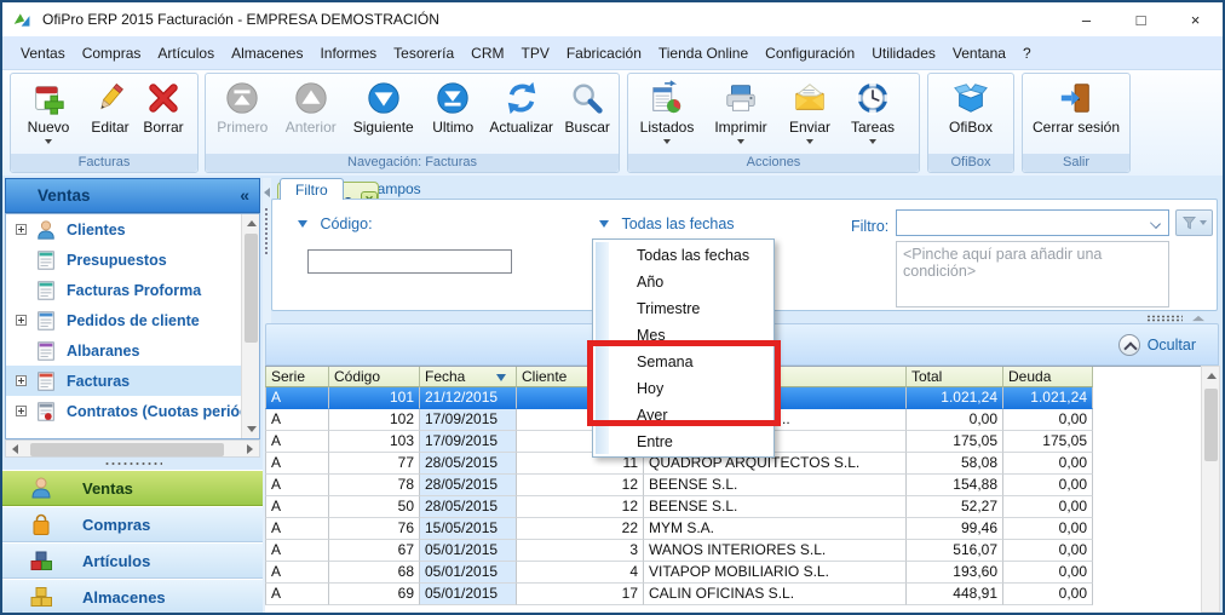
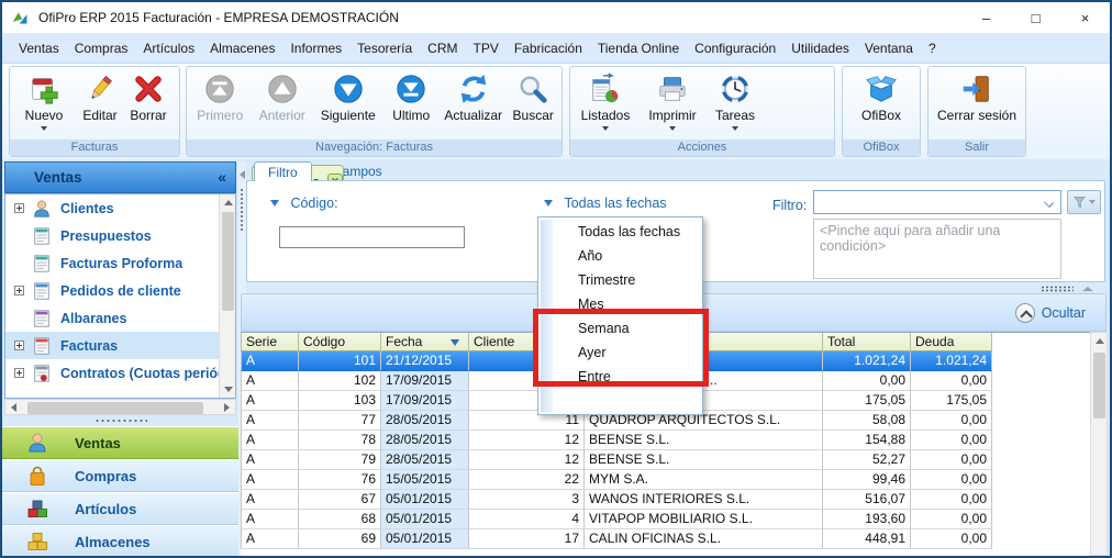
  OfiPro ERP 2015 Facturación - EMPRESA DEMOSTRACIÓN
  –
  □
  ×
  Ventas
  Compras
  Artículos
  Almacenes
  Informes
  Tesorería
  CRM
  TPV
  Fabricación
  Tienda Online
  Configuración
  Utilidades
  Ventana
  ?
  Nuevo
  Editar
  Borrar
  Facturas
  Primero
  Anterior
  Siguiente
  Ultimo
  Actualizar
  Buscar
  Navegación: Facturas
  Listados
  Imprimir
- Enviar
  Tareas
  Acciones
  OfiBox
  OfiBox
  Cerrar sesión
  Salir
  Ventas
  «
  Clientes
  Presupuestos
  Facturas Proforma
  Pedidos de cliente
  Albaranes
  Facturas
  Contratos (Cuotas perió
  Ventas
  Compras
  Artículos
  Almacenes
  Filtro
  ampos
  Código:
  Todas las fechas
  Filtro:
  <Pinche aquí para añadir una condición>
  Ocultar
  Serie
  Código
  Fecha
  Cliente
  Total
  Deuda
  A
  101
  21/12/2015
  1.021,24
  1.021,24
  A
  102
  17/09/2015
  ..
  0,00
  0,00
  A
  103
  17/09/2015
  175,05
  175,05
  A
  77
  28/05/2015
  11
  QUADROP ARQUITECTOS S.L.
  58,08
  0,00
  A
  78
  28/05/2015
  12
  BEENSE S.L.
  154,88
  0,00
  A
- 50
+ 79
  28/05/2015
  12
  BEENSE S.L.
  52,27
  0,00
  A
  76
  15/05/2015
  22
  MYM S.A.
  99,46
  0,00
  A
  67
  05/01/2015
  3
  WANOS INTERIORES S.L.
  516,07
  0,00
  A
  68
  05/01/2015
  4
  VITAPOP MOBILIARIO S.L.
  193,60
  0,00
  A
  69
  05/01/2015
  17
  CALIN OFICINAS S.L.
  448,91
  0,00
  Todas las fechas
  Año
  Trimestre
  Mes
  Semana
- Hoy
  Ayer
  Entre
